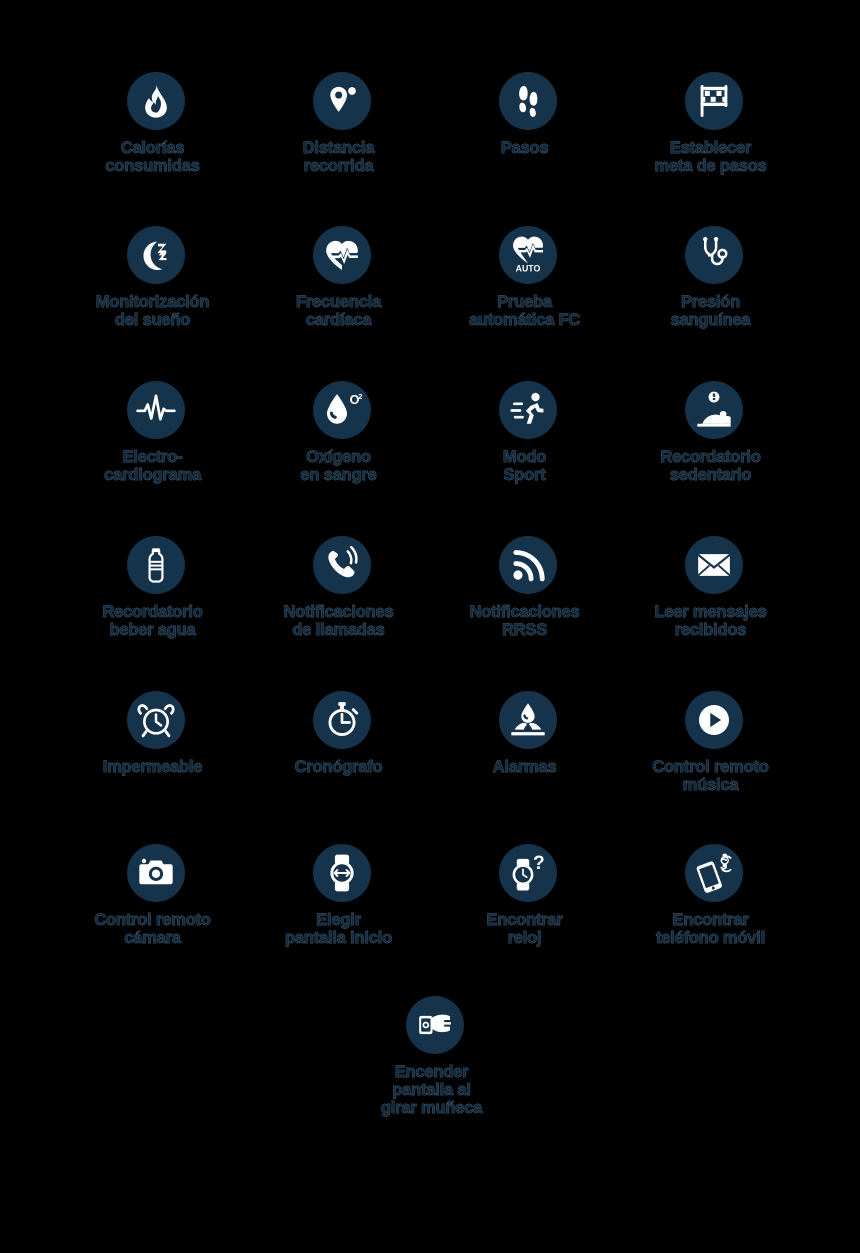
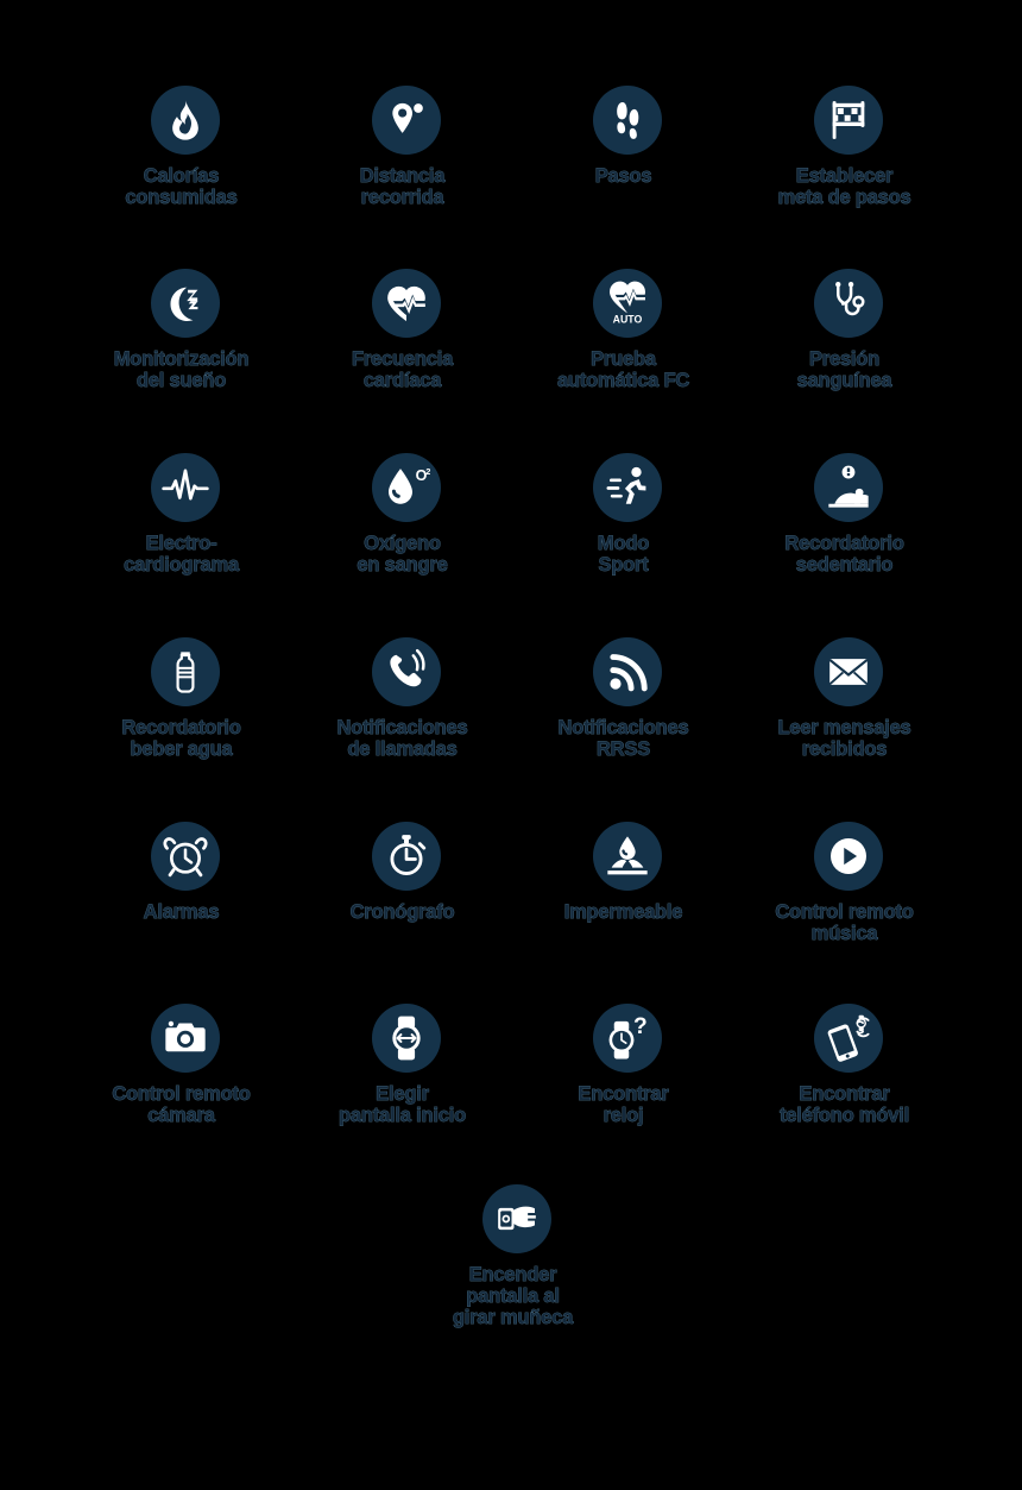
  Calorías
  consumidas
  Distancia
  recorrida
  Pasos
  Establecer
  meta de pasos
  Monitorización
  del sueño
  Frecuencia
  cardíaca
  AUTO
  Prueba
  automática FC
  Presión
  sanguínea
  Electro-
  cardiograma
  O
  2
  Oxígeno
  en sangre
  Modo
  Sport
  Recordatorio
  sedentario
  Recordatorio
  beber agua
  Notificaciones
  de llamadas
  Notificaciones
  RRSS
  Leer mensajes
  recibidos
- Impermeable
+ Alarmas
  Cronógrafo
- Alarmas
+ Impermeable
  Control remoto
  música
  Control remoto
  cámara
  Elegir
  pantalla inicio
  ?
  Encontrar
  reloj
  Encontrar
  teléfono móvil
  Encender
  pantalla al
  girar muñeca
